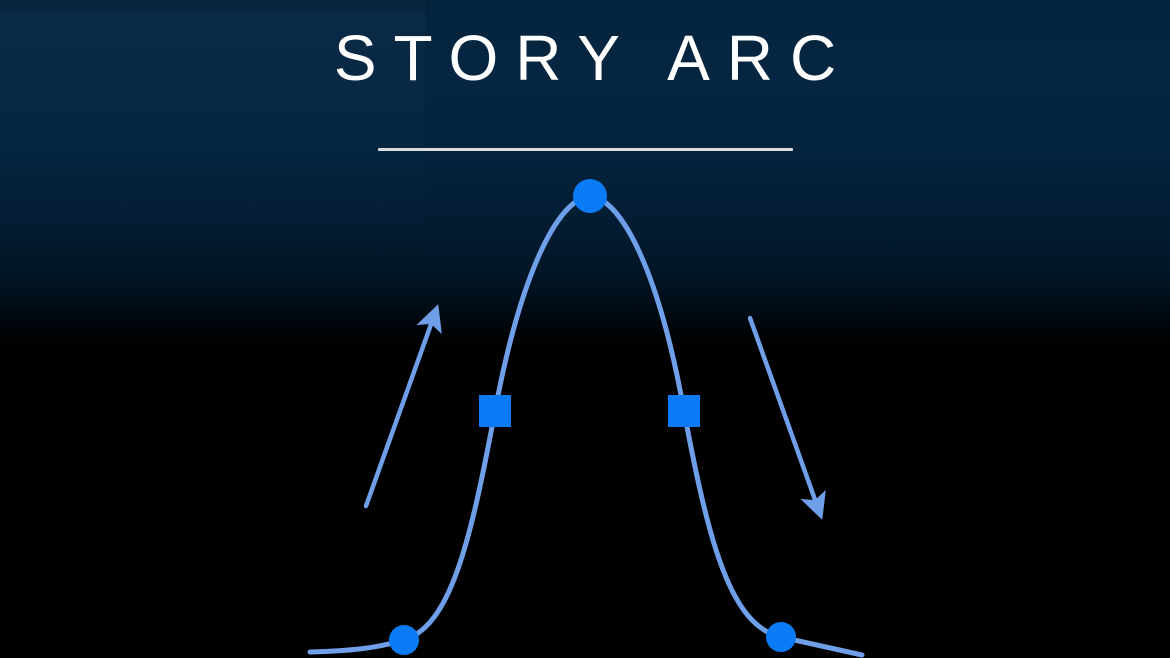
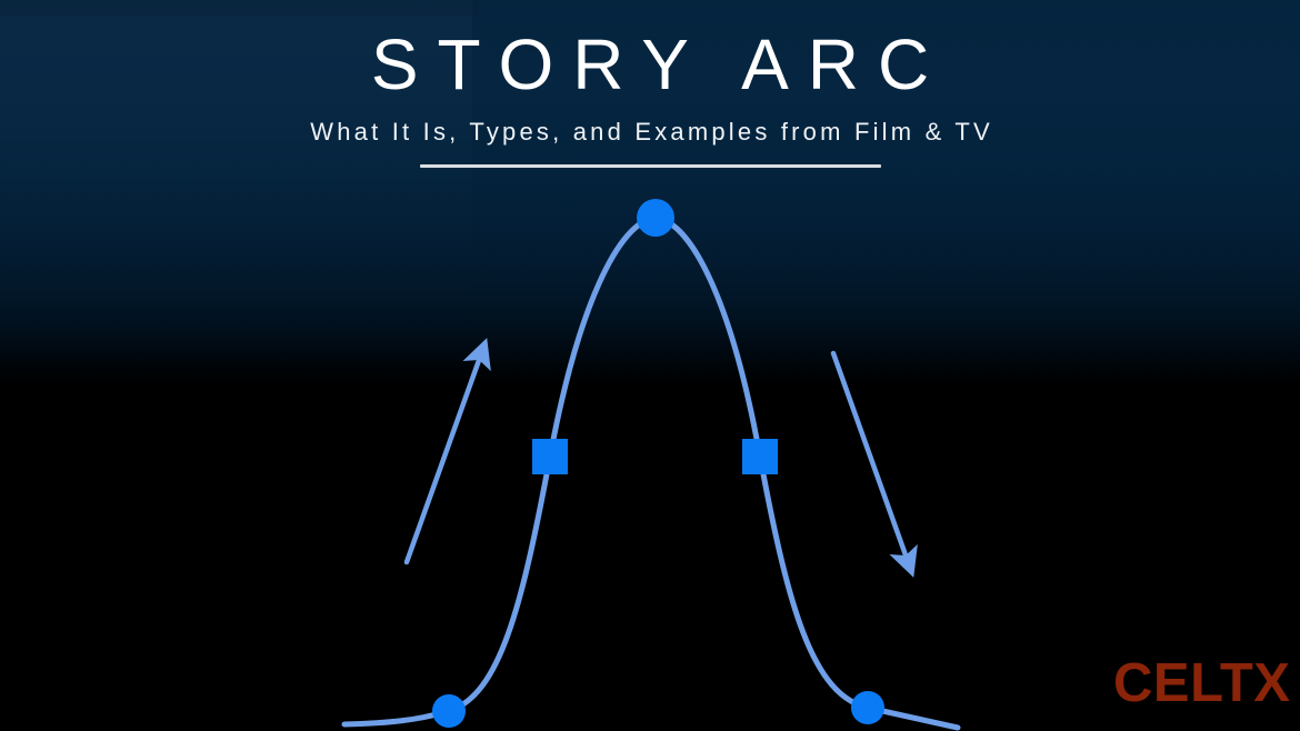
  STORY ARC
+ What It Is, Types, and Examples from Film & TV
+ CELTX
